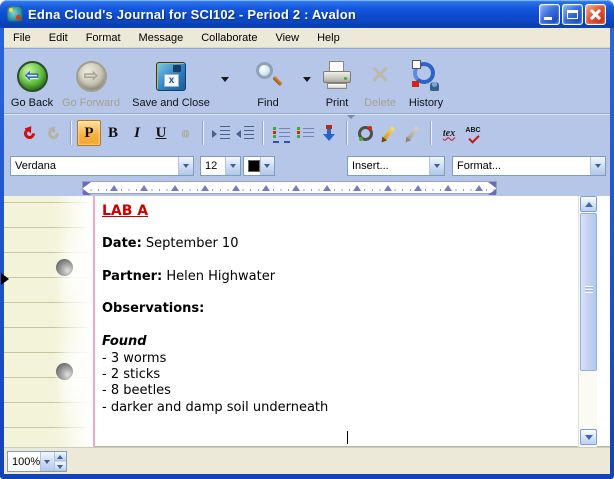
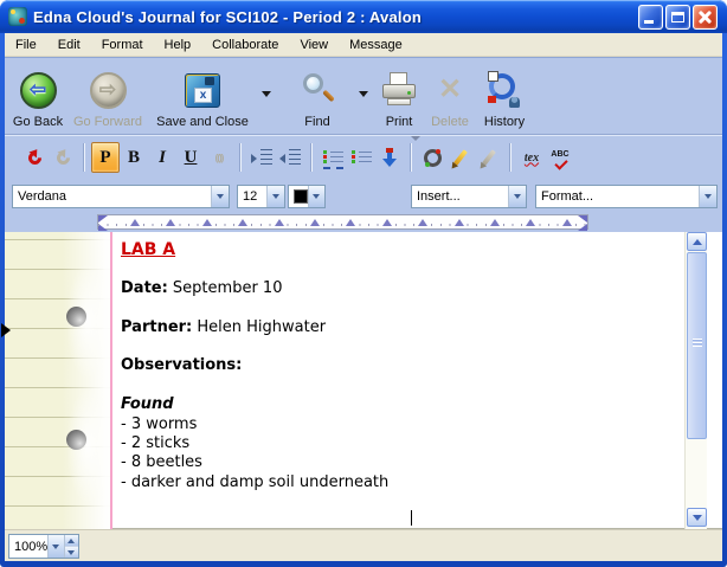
  Edna Cloud's Journal for SCI102 - Period 2 : Avalon
  File
  Edit
  Format
- Message
+ Help
  Collaborate
  View
- Help
+ Message
  ⇦
  Go Back
  ⇨
  Go Forward
  x
  Save and Close
  Find
  Print
  ✕
  Delete
  History
  P
  B
  I
  U
  (())
  tex
  Verdana
  12
  Insert...
  Format...
  LAB A
  Date: September 10
  Partner: Helen Highwater
  Observations:
  Found
  - 3 worms
  - 2 sticks
  - 8 beetles
  - darker and damp soil underneath
  100%
